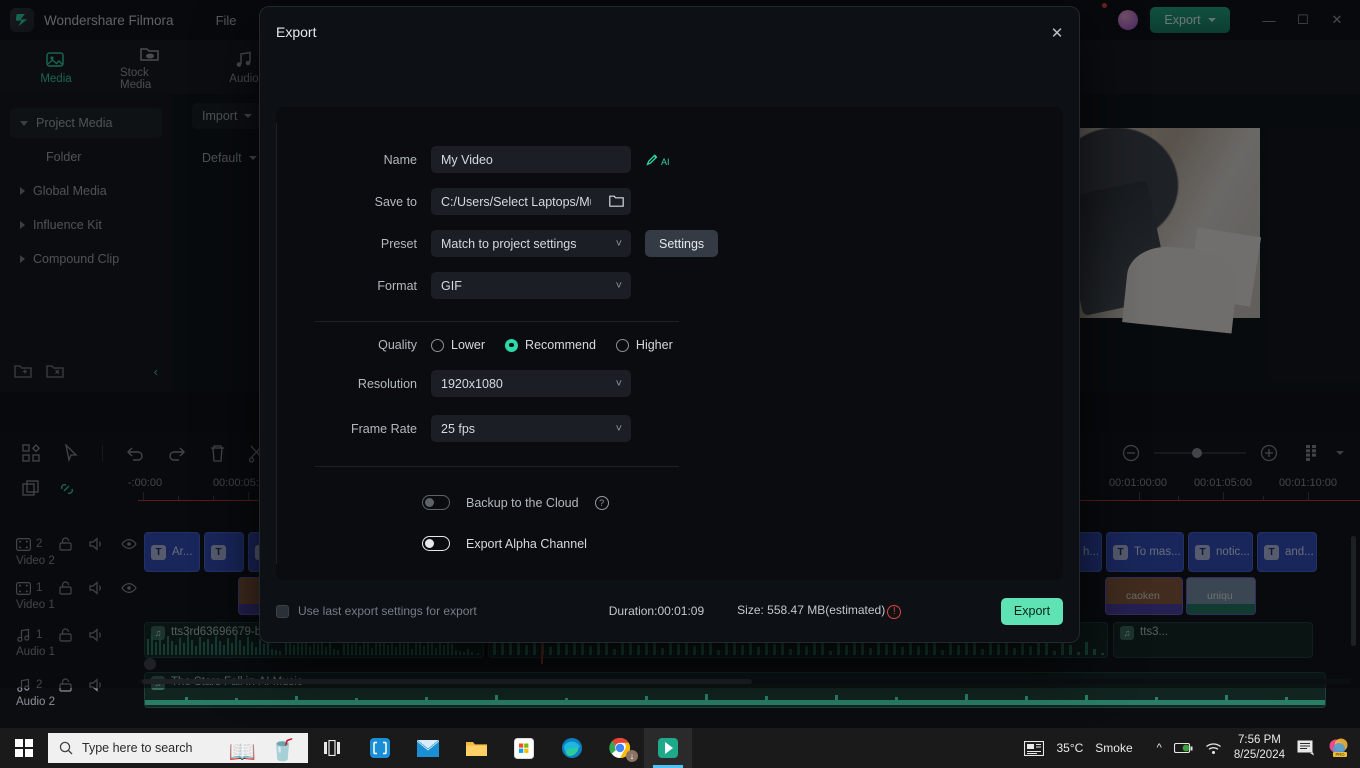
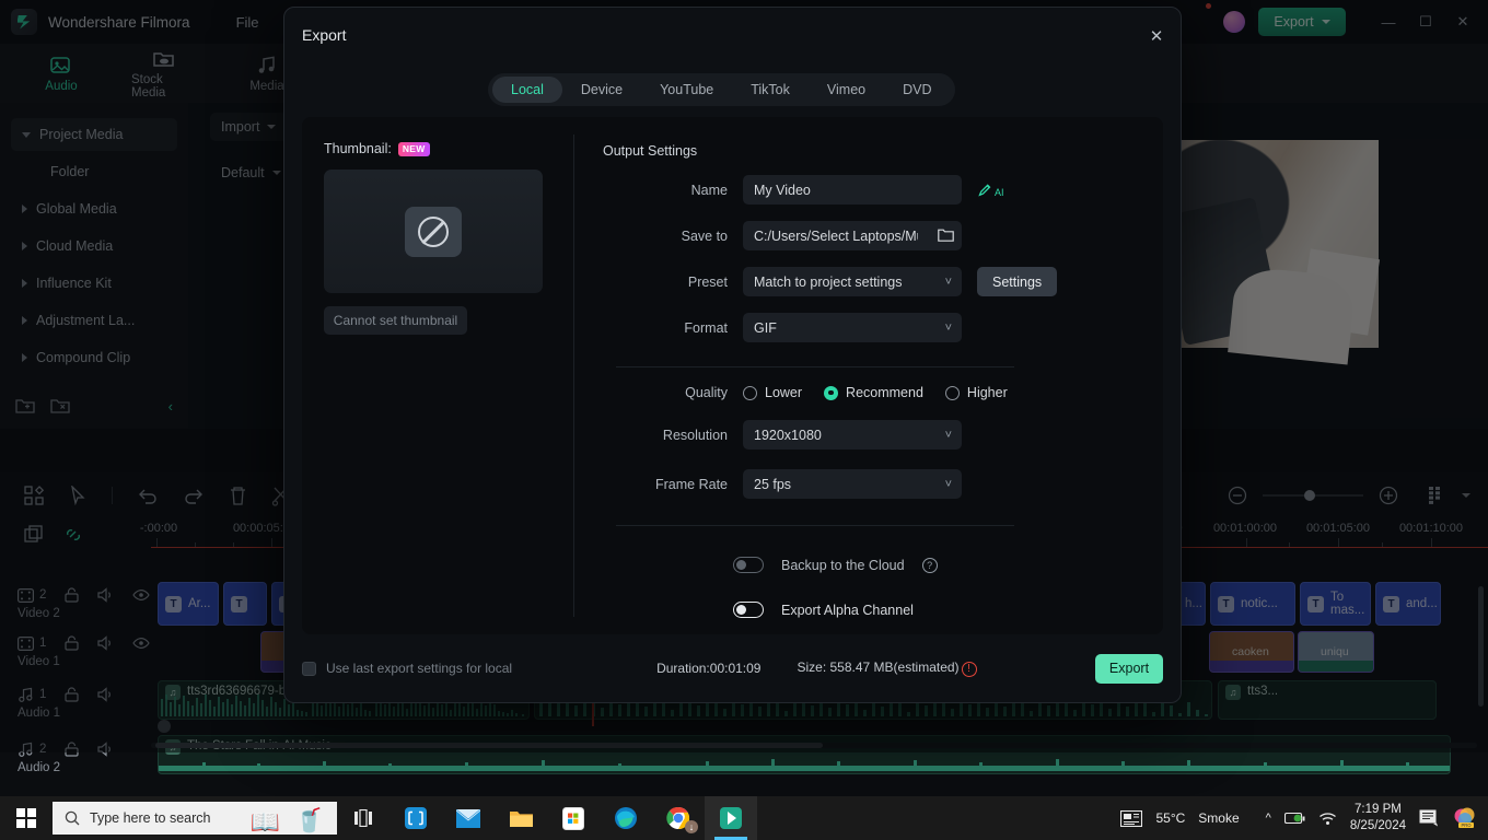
  Wondershare Filmora
  File
  Export
  —
  ☐
  ✕
- Media
+ Audio
  Stock Media
- Audio
+ Media
  Project Media
  Folder
  Global Media
+ Cloud Media
  Influence Kit
+ Adjustment La...
  Compound Clip
  ‹
  Import
  Default
  -:00:00
  00:00:05:
  00:01:00:00
  00:01:05:00
  00:01:10:00
  2
  Video 2
  T
  Ar...
  T
  h...
  T
- To mas...
+ notic...
  T
- notic...
+ To mas...
  T
  and...
  1
  Video 1
  caoken
  uniqu
  1
  Audio 1
  ♫
  tts3rd63696679-b
  ♫
  tts3...
  2
  Audio 2
  Export
  ✕
+ Local
+ Device
+ YouTube
+ TikTok
+ Vimeo
+ DVD
+ Thumbnail:
+ NEW
+ Cannot set thumbnail
+ Output Settings
  Name
  My Video
  AI
  Save to
  C:/Users/Select Laptops/M
  Preset
  Match to project settings
  ˅
  Settings
  Format
  GIF
  ˅
  Quality
  Lower
  Recommend
  Higher
  Resolution
  1920x1080
  ˅
  Frame Rate
  25 fps
  ˅
  Backup to the Cloud
  ?
  Export Alpha Channel
- Use last export settings for export
+ Use last export settings for local
  Duration:00:01:09
  Size: 558.47 MB(estimated) !
  Export
  Type here to search
  📖
  🥤
  ↓
- 35°C
+ 55°C
  Smoke
  ^
- 7:56 PM
+ 7:19 PM
  8/25/2024
